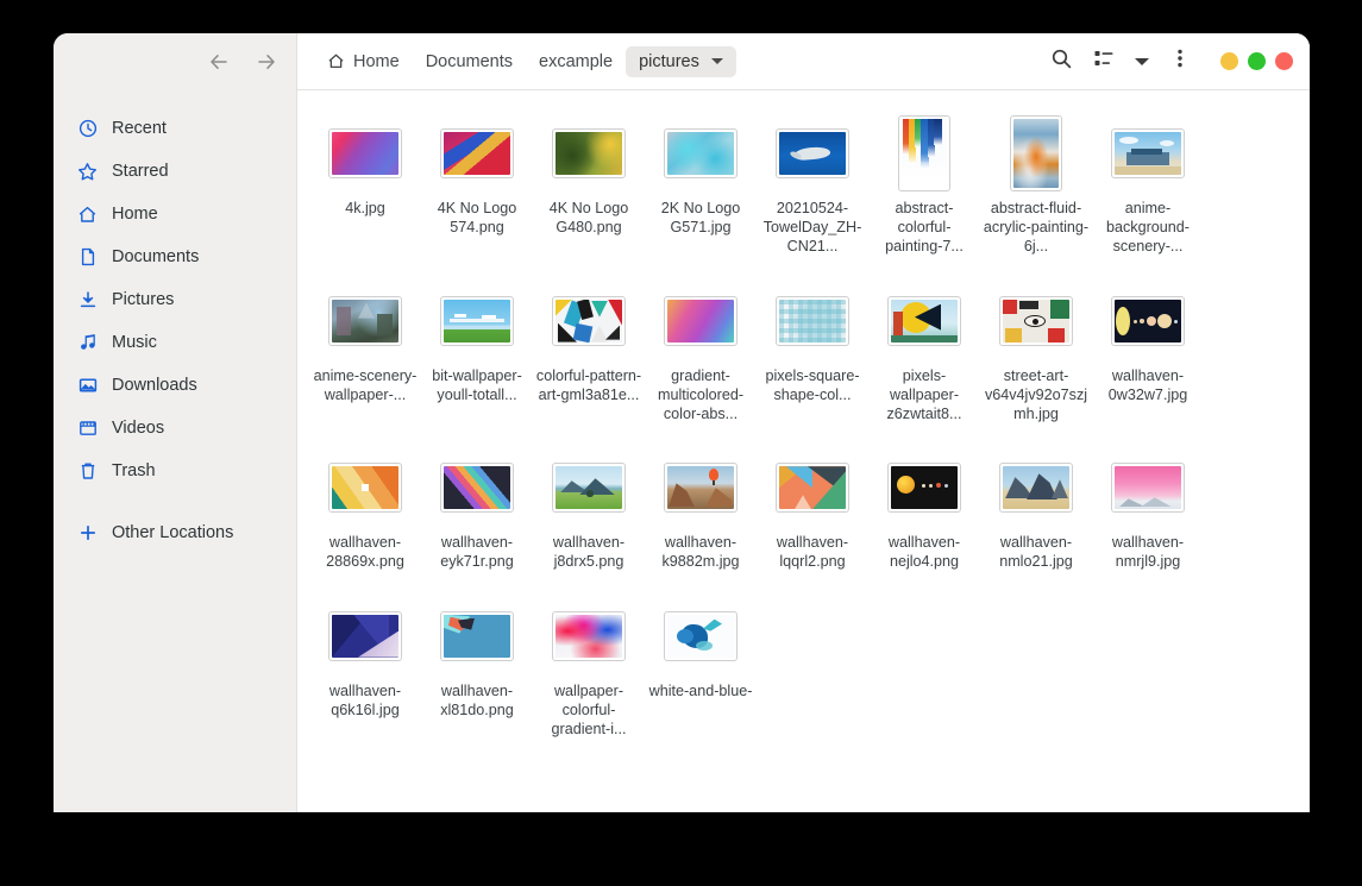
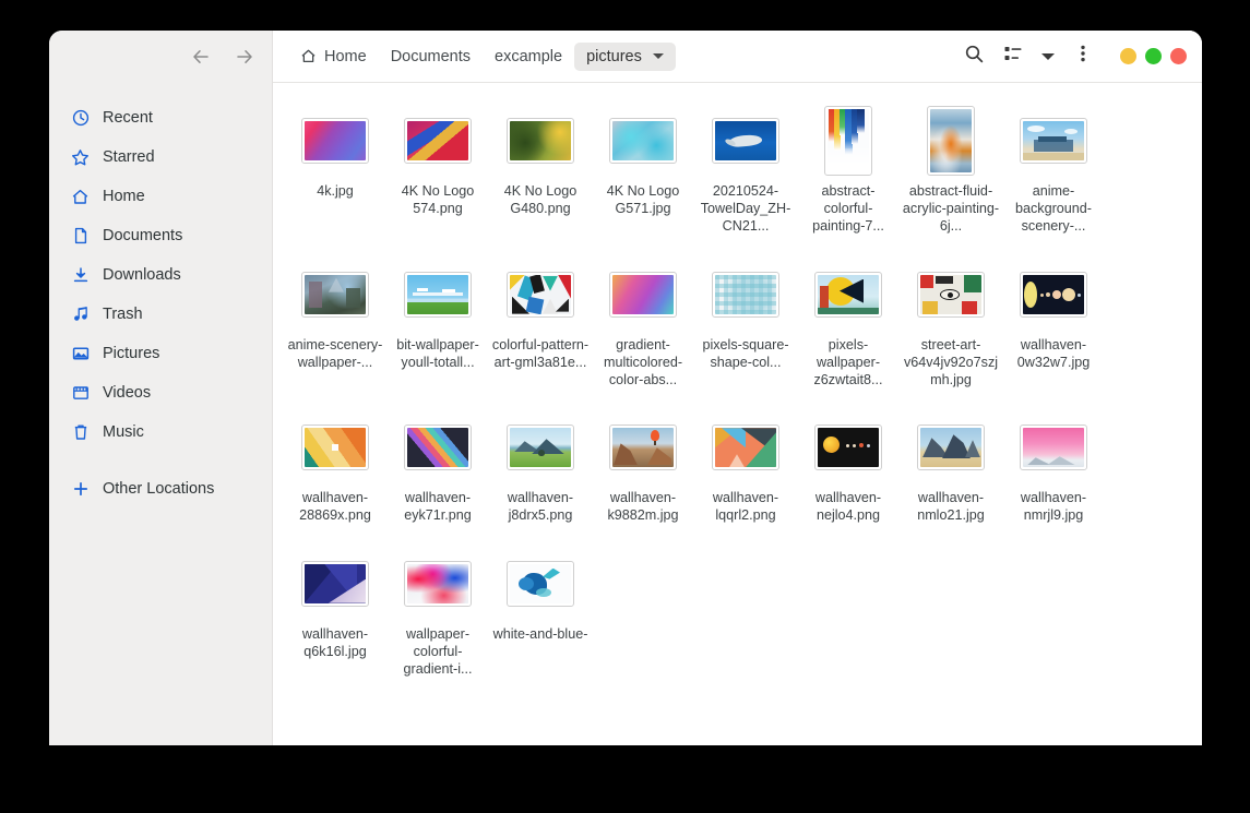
  Recent
  Starred
  Home
  Documents
- Pictures
+ Downloads
- Music
+ Trash
- Downloads
+ Pictures
  Videos
- Trash
+ Music
  Other Locations
  Home
  Documents
  excample
  pictures
  4k.jpg
  4K No Logo 574.png
  4K No Logo G480.png
- 2K No Logo G571.jpg
+ 4K No Logo G571.jpg
  20210524-TowelDay_ZH-CN21...
  abstract-colorful-painting-7...
  abstract-fluid-acrylic-painting-6j...
  anime-background-scenery-...
  anime-scenery-wallpaper-...
  bit-wallpaper-youll-totall...
  colorful-pattern-art-gml3a81e...
  gradient-multicolored-color-abs...
  pixels-square-shape-col...
  pixels-wallpaper-z6zwtait8...
  street-art-v64v4jv92o7szjmh.jpg
  wallhaven-0w32w7.jpg
  wallhaven-28869x.png
  wallhaven-eyk71r.png
  wallhaven-j8drx5.png
  wallhaven-k9882m.jpg
  wallhaven-lqqrl2.png
  wallhaven-nejlo4.png
  wallhaven-nmlo21.jpg
  wallhaven-nmrjl9.jpg
  wallhaven-q6k16l.jpg
- wallhaven-xl81do.png
  wallpaper-colorful-gradient-i...
  white-and-blue-
